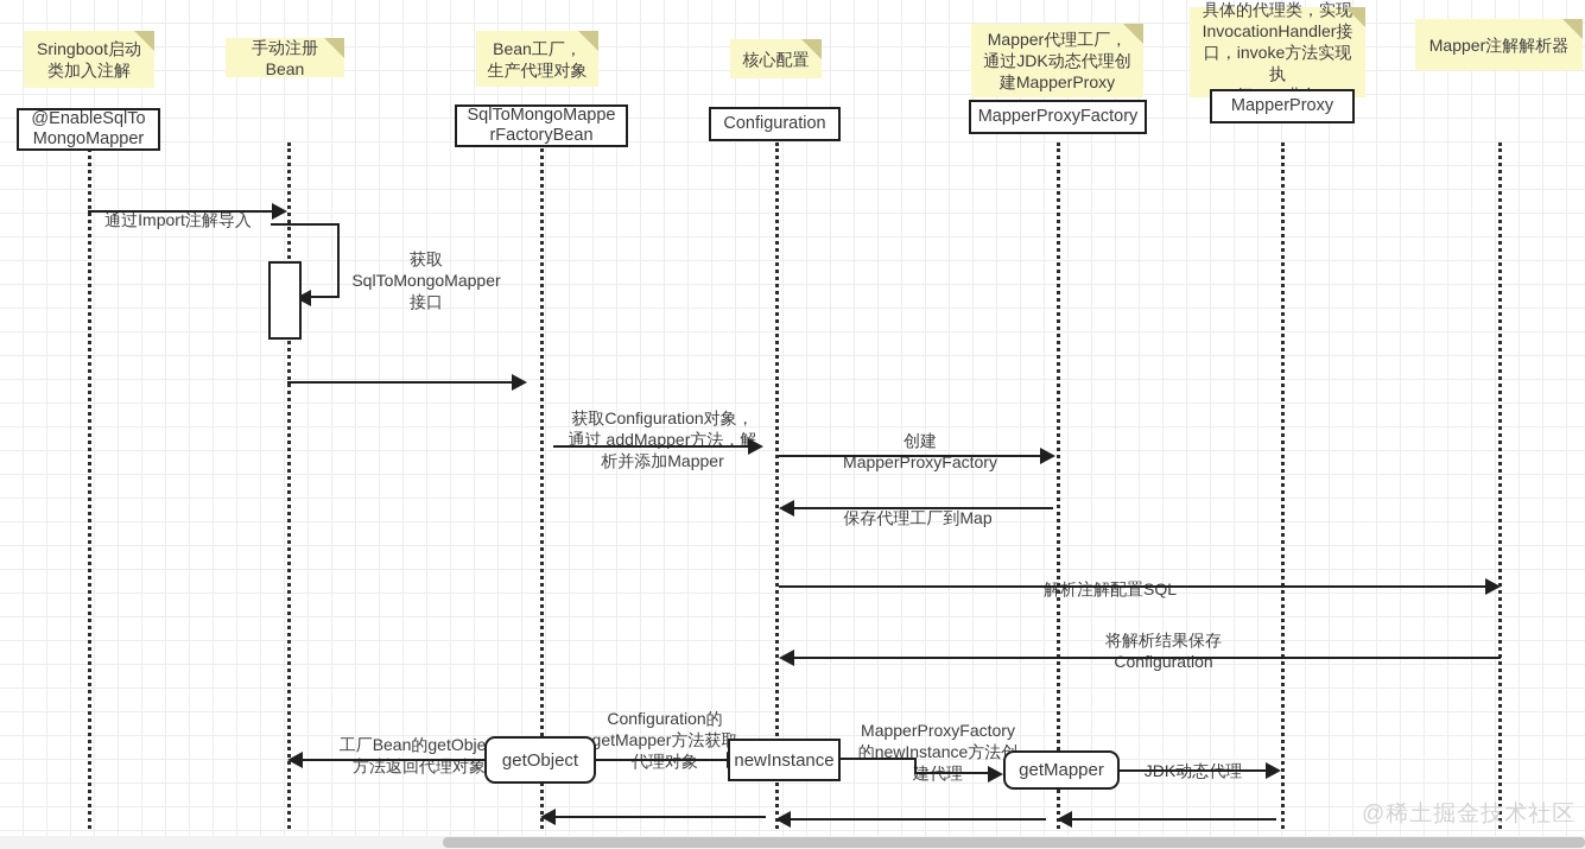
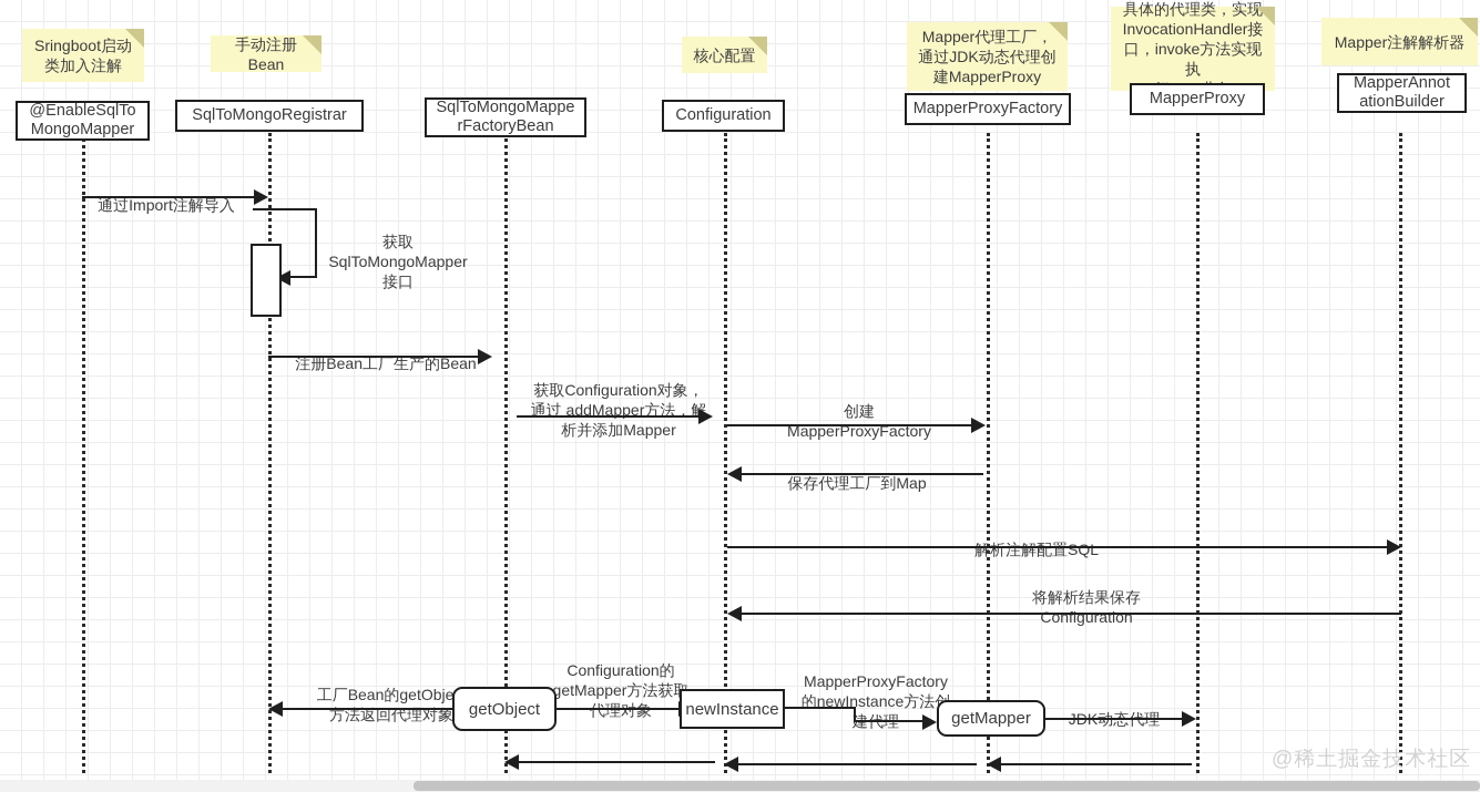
  Sringboot启动
  类加入注解
  手动注册Bean
- Bean工厂，
- 生产代理对象
  核心配置
  Mapper代理工厂，
  通过JDK动态代理创
  建MapperProxy
  具体的代理类，实现
  InvocationHandler接
  口，invoke方法实现执
  Mapper注解解析器
  @EnableSqlTo
  MongoMapper
+ SqlToMongoRegistrar
  SqlToMongoMappe
  rFactoryBean
  Configuration
  MapperProxyFactory
  MapperProxy
+ MapperAnnot
+ ationBuilder
  通过Import注解导入
  获取
  SqlToMongoMapper
  接口
+ 注册Bean工厂生产的Bean
  获取Configuration对象，
  通过 addMapper方法，解
  析并添加Mapper
  创建
  MapperProxyFactory
  保存代理工厂到Map
  解析注解配置SQL
  将解析结果保存
  Configuration
  getObject
  工厂Bean的getObje
  方法返回代理对象
  Configuration的
  getMapper方法获
  代理对象
  newInstance
  MapperProxyFactory
  的newInstance方法
  建代理
  getMapper
  JDK动态代理
  @稀土掘金技术社区
